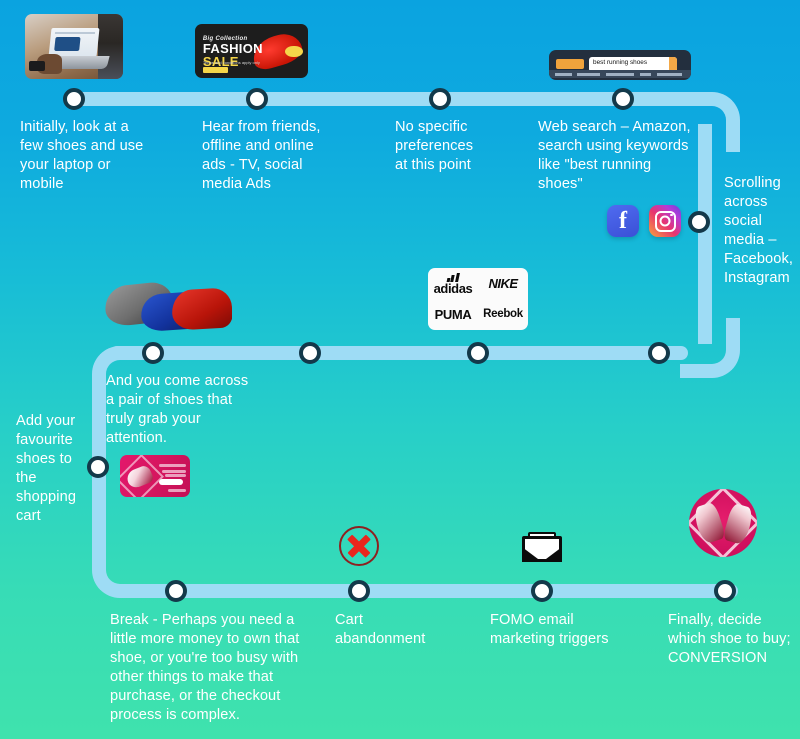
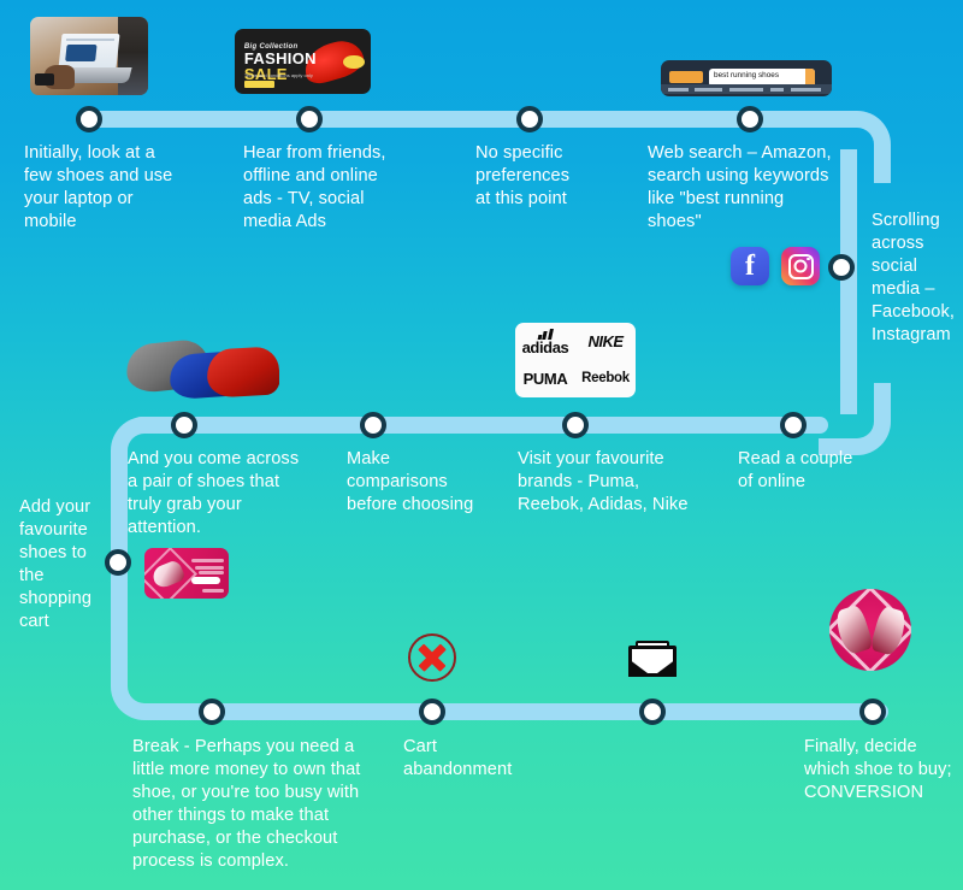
  FASHION
  SALE
  Initially, look at a
  few shoes and use
  your laptop or
  mobile
  Hear from friends,
  offline and online
  ads - TV, social
  media Ads
  No specific
  preferences
  at this point
  Web search – Amazon,
  search using keywords
  like "best running
  shoes"
  Scrolling
  across
  social
  media –
  Facebook,
  Instagram
  f
  adidas
  NIKE
  PUMA
  Reebok
  Add your
  favourite
  shoes to
  the
  shopping
  cart
  And you come across
  a pair of shoes that
  truly grab your
  attention.
+ Make
+ comparisons
+ before choosing
+ Visit your favourite
+ brands - Puma,
+ Reebok, Adidas, Nike
+ Read a couple
+ of online
  Break - Perhaps you need a
  little more money to own that
  shoe, or you're too busy with
  other things to make that
  purchase, or the checkout
  process is complex.
  Cart
  abandonment
- FOMO email
- marketing triggers
  Finally, decide
  which shoe to buy;
  CONVERSION
